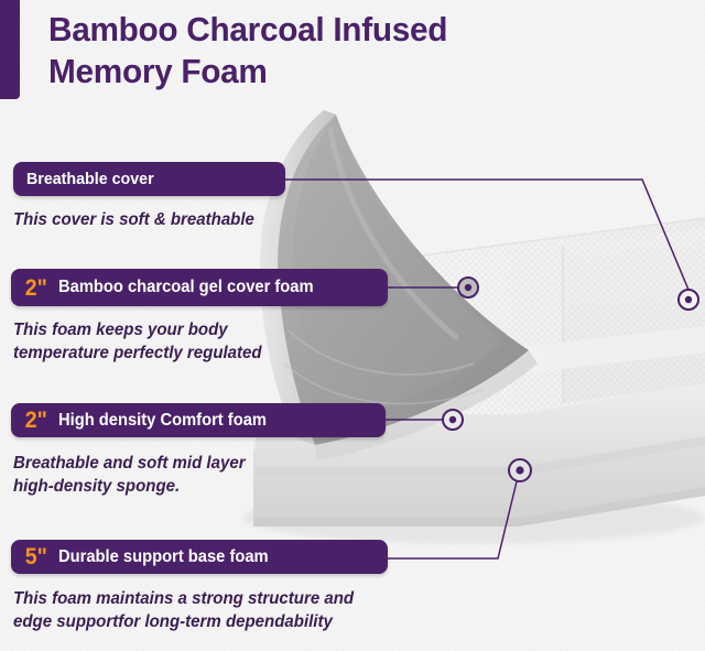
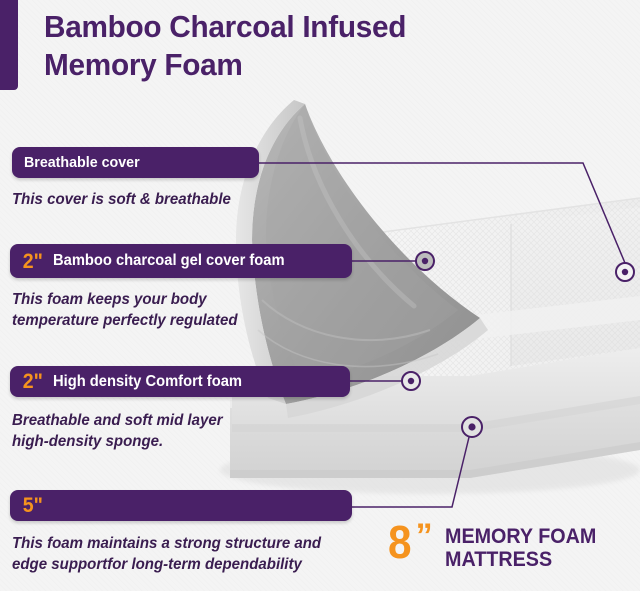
  Bamboo Charcoal Infused
  Memory Foam
  Breathable cover
  This cover is soft & breathable
  2"
  Bamboo charcoal gel cover foam
  This foam keeps your body
  temperature perfectly regulated
  2"
  High density Comfort foam
  Breathable and soft mid layer
  high-density sponge.
  5"
- Durable support base foam
  This foam maintains a strong structure and
  edge supportfor long-term dependability
+ 8
+ ”
+ MEMORY FOAM
+ MATTRESS
